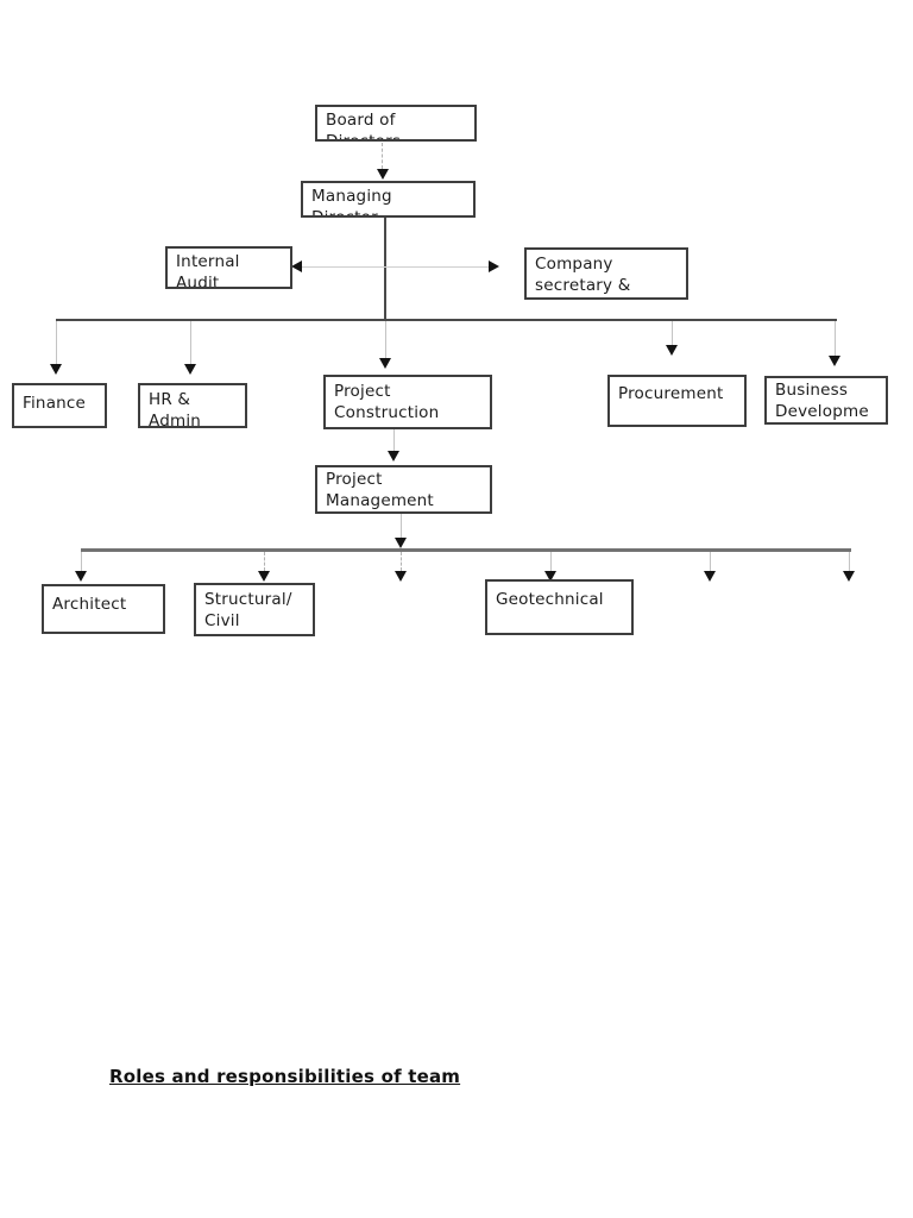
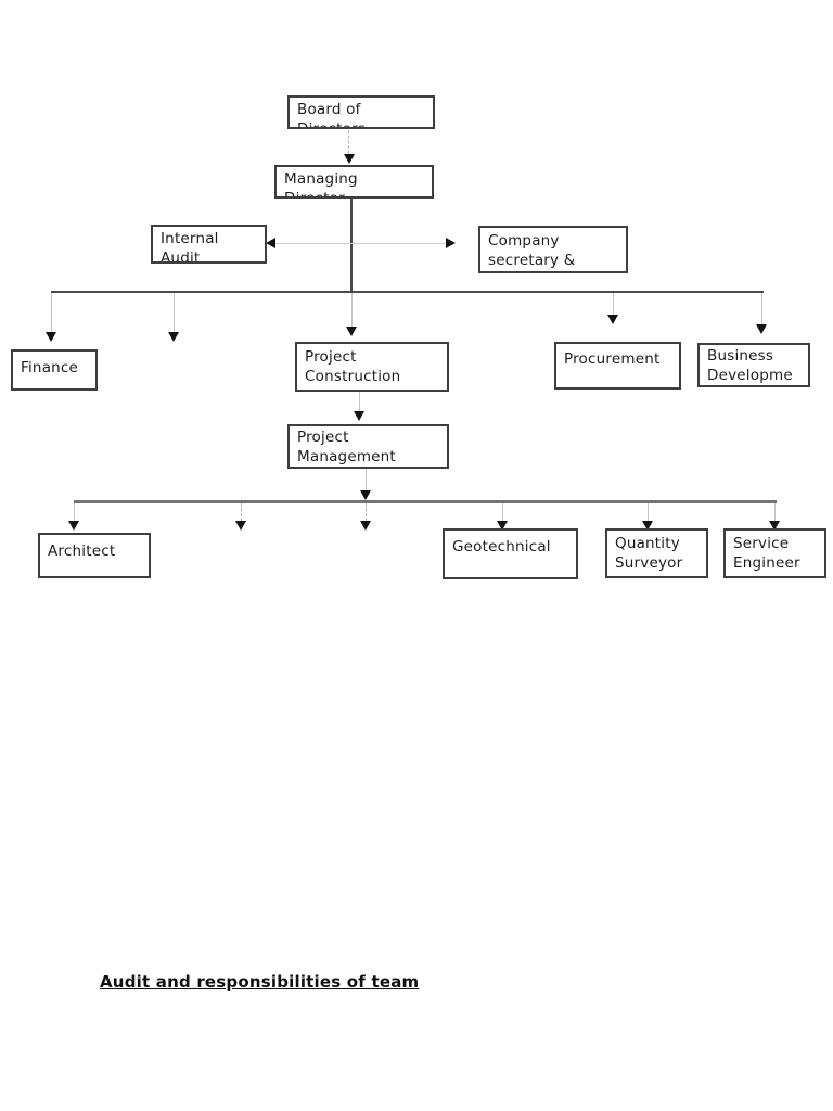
  Board of
  Directors
  Managing
  Director
  Internal
  Audit
  Company
  secretary &
  Finance
- HR &
- Admin
  Project
  Construction
  Procurement
  Business
  Developme
  Project
  Management
  Architect
- Structural/
- Civil
  Geotechnical
+ Quantity
+ Surveyor
+ Service
+ Engineer
- Roles and responsibilities of team
+ Audit and responsibilities of team
